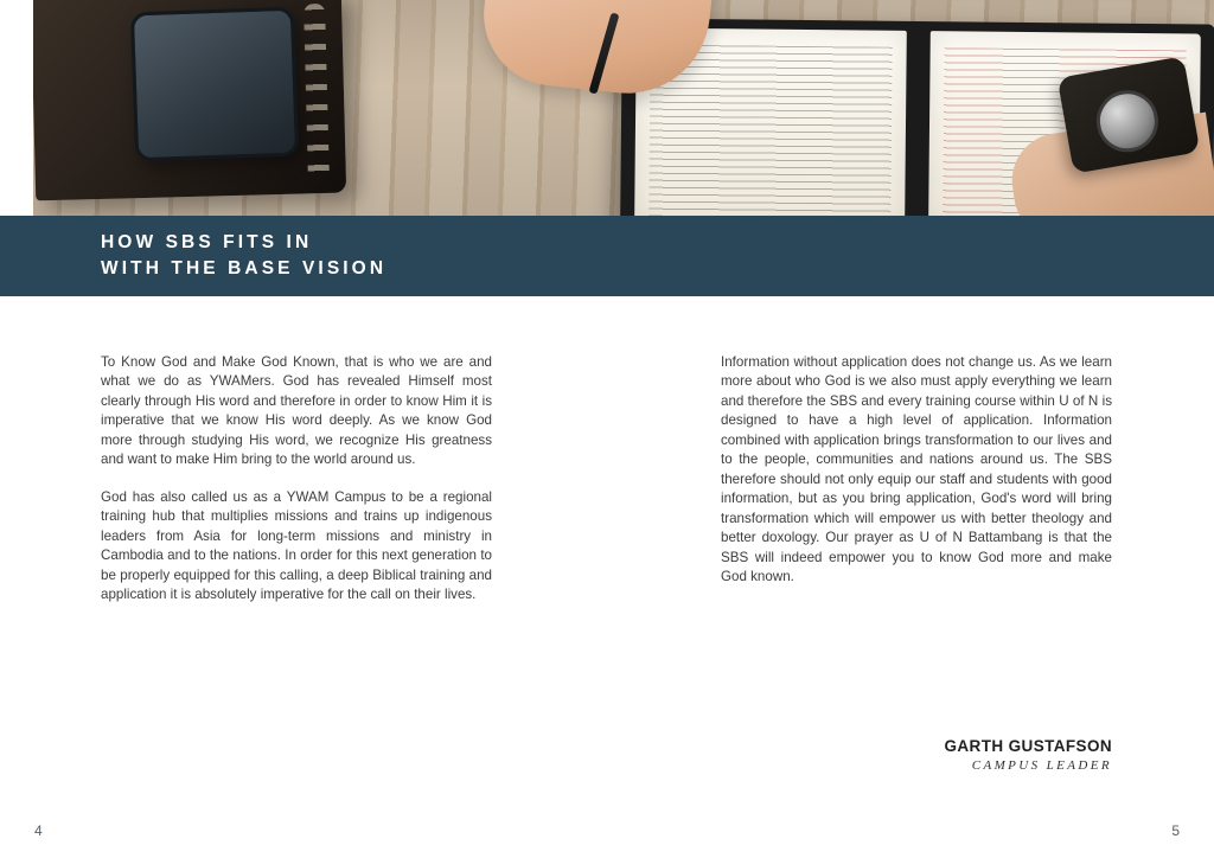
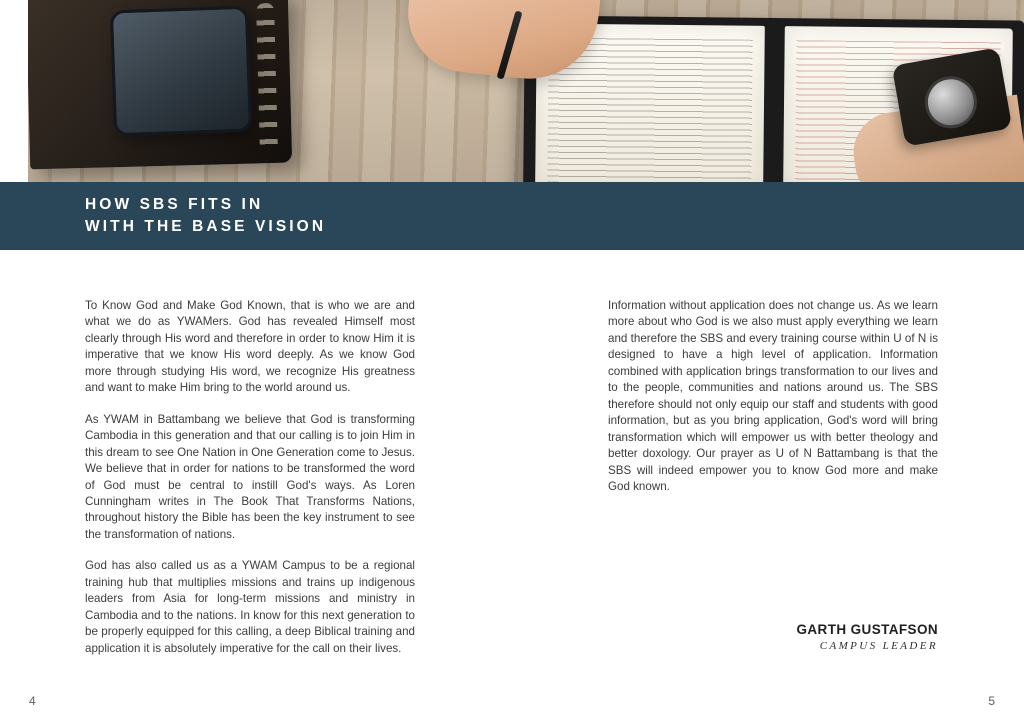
  HOW SBS FITS IN
  WITH THE BASE VISION
  To Know God and Make God Known, that is who we are and what we do as YWAMers. God has revealed Himself most clearly through His word and therefore in order to know Him it is imperative that we know His word deeply. As we know God more through studying His word, we recognize His greatness and want to make Him bring to the world around us.
+ As YWAM in Battambang we believe that God is transforming Cambodia in this generation and that our calling is to join Him in this dream to see One Nation in One Generation come to Jesus. We believe that in order for nations to be transformed the word of God must be central to instill God's ways. As Loren Cunningham writes in The Book That Transforms Nations, throughout history the Bible has been the key instrument to see the transformation of nations.
- God has also called us as a YWAM Campus to be a regional training hub that multiplies missions and trains up indigenous leaders from Asia for long-term missions and ministry in Cambodia and to the nations. In order for this next generation to be properly equipped for this calling, a deep Biblical training and application it is absolutely imperative for the call on their lives.
+ God has also called us as a YWAM Campus to be a regional training hub that multiplies missions and trains up indigenous leaders from Asia for long-term missions and ministry in Cambodia and to the nations. In know for this next generation to be properly equipped for this calling, a deep Biblical training and application it is absolutely imperative for the call on their lives.
  Information without application does not change us. As we learn more about who God is we also must apply everything we learn and therefore the SBS and every training course within U of N is designed to have a high level of application. Information combined with application brings transformation to our lives and to the people, communities and nations around us. The SBS therefore should not only equip our staff and students with good information, but as you bring application, God's word will bring transformation which will empower us with better theology and better doxology. Our prayer as U of N Battambang is that the SBS will indeed empower you to know God more and make God known.
  GARTH GUSTAFSON
  CAMPUS LEADER
  4
  5
